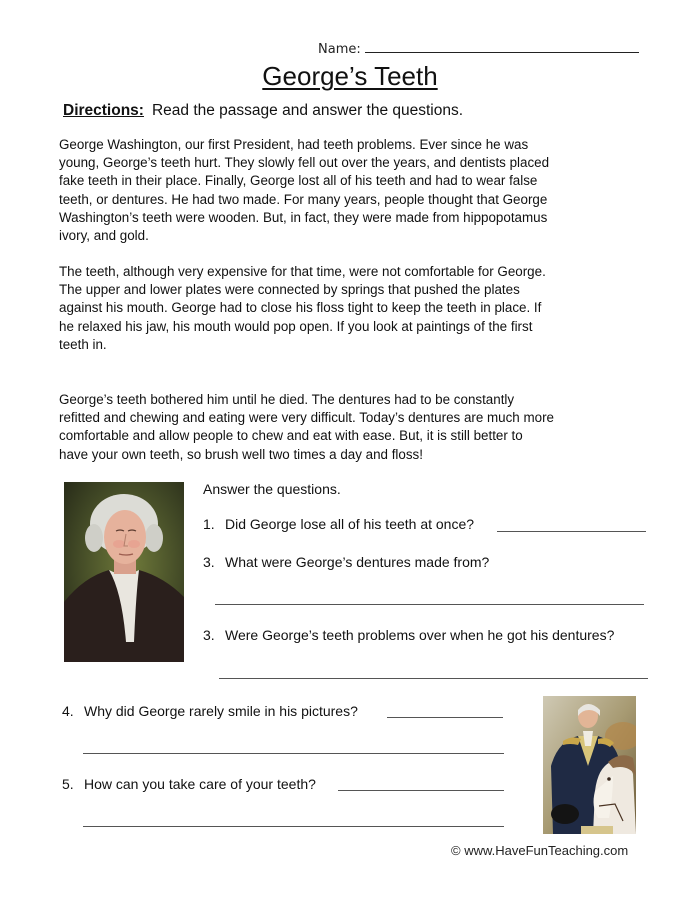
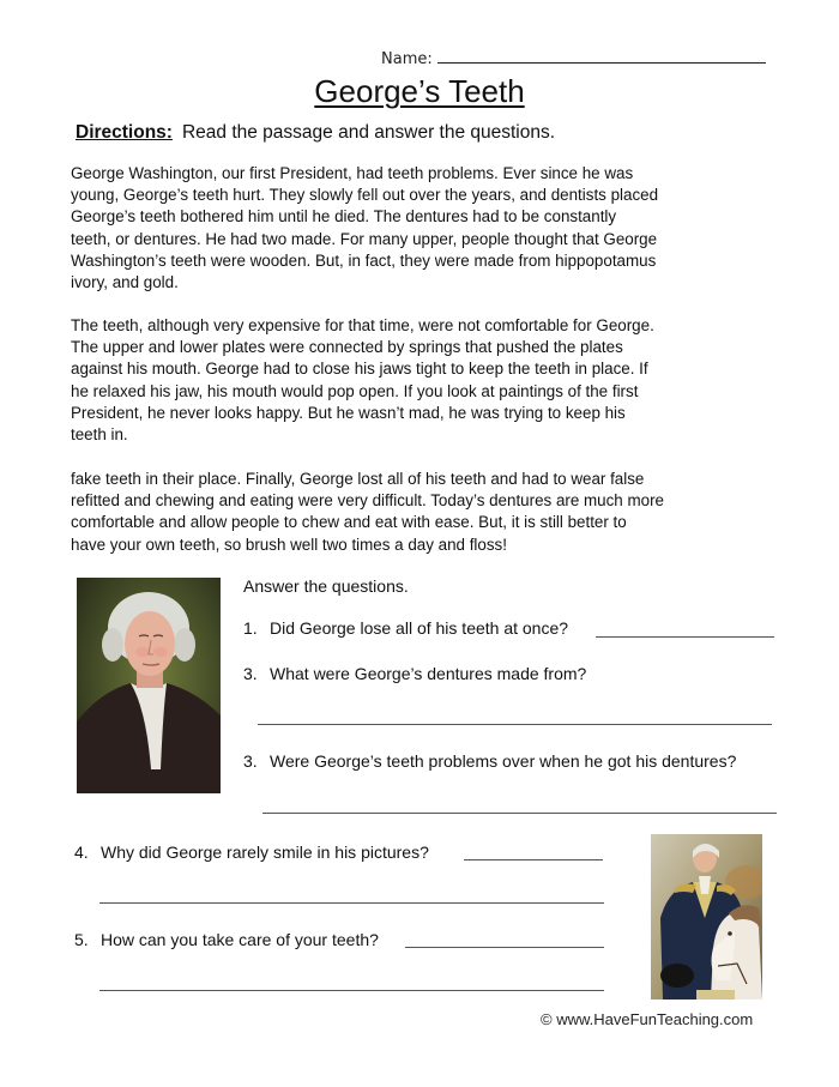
  Name:
  George’s Teeth
  Directions: Read the passage and answer the questions.
  George Washington, our first President, had teeth problems. Ever since he was
  young, George’s teeth hurt. They slowly fell out over the years, and dentists placed
- fake teeth in their place. Finally, George lost all of his teeth and had to wear false
+ George’s teeth bothered him until he died. The dentures had to be constantly
- teeth, or dentures. He had two made. For many years, people thought that George
+ teeth, or dentures. He had two made. For many upper, people thought that George
  Washington’s teeth were wooden. But, in fact, they were made from hippopotamus
  ivory, and gold.
  The teeth, although very expensive for that time, were not comfortable for George.
  The upper and lower plates were connected by springs that pushed the plates
- against his mouth. George had to close his floss tight to keep the teeth in place. If
+ against his mouth. George had to close his jaws tight to keep the teeth in place. If
  he relaxed his jaw, his mouth would pop open. If you look at paintings of the first
+ President, he never looks happy. But he wasn’t mad, he was trying to keep his
  teeth in.
- George’s teeth bothered him until he died. The dentures had to be constantly
+ fake teeth in their place. Finally, George lost all of his teeth and had to wear false
  refitted and chewing and eating were very difficult. Today’s dentures are much more
  comfortable and allow people to chew and eat with ease. But, it is still better to
  have your own teeth, so brush well two times a day and floss!
  Answer the questions.
  1. Did George lose all of his teeth at once?
  3. What were George’s dentures made from?
  3. Were George’s teeth problems over when he got his dentures?
  4. Why did George rarely smile in his pictures?
  5. How can you take care of your teeth?
  © www.HaveFunTeaching.com
